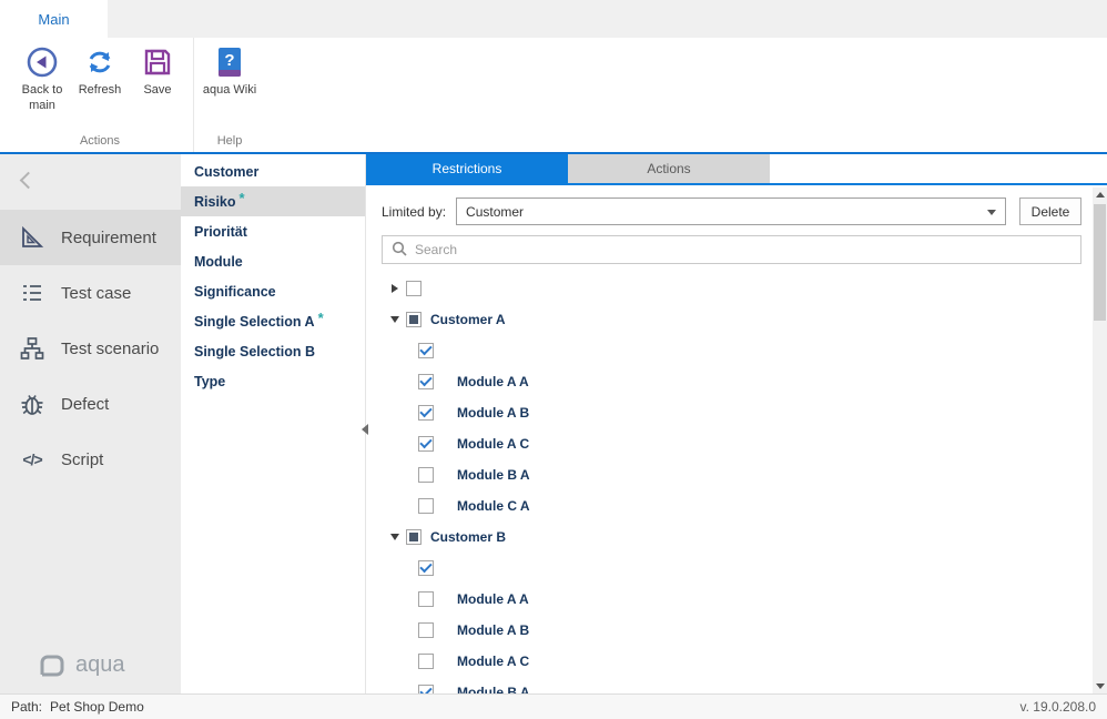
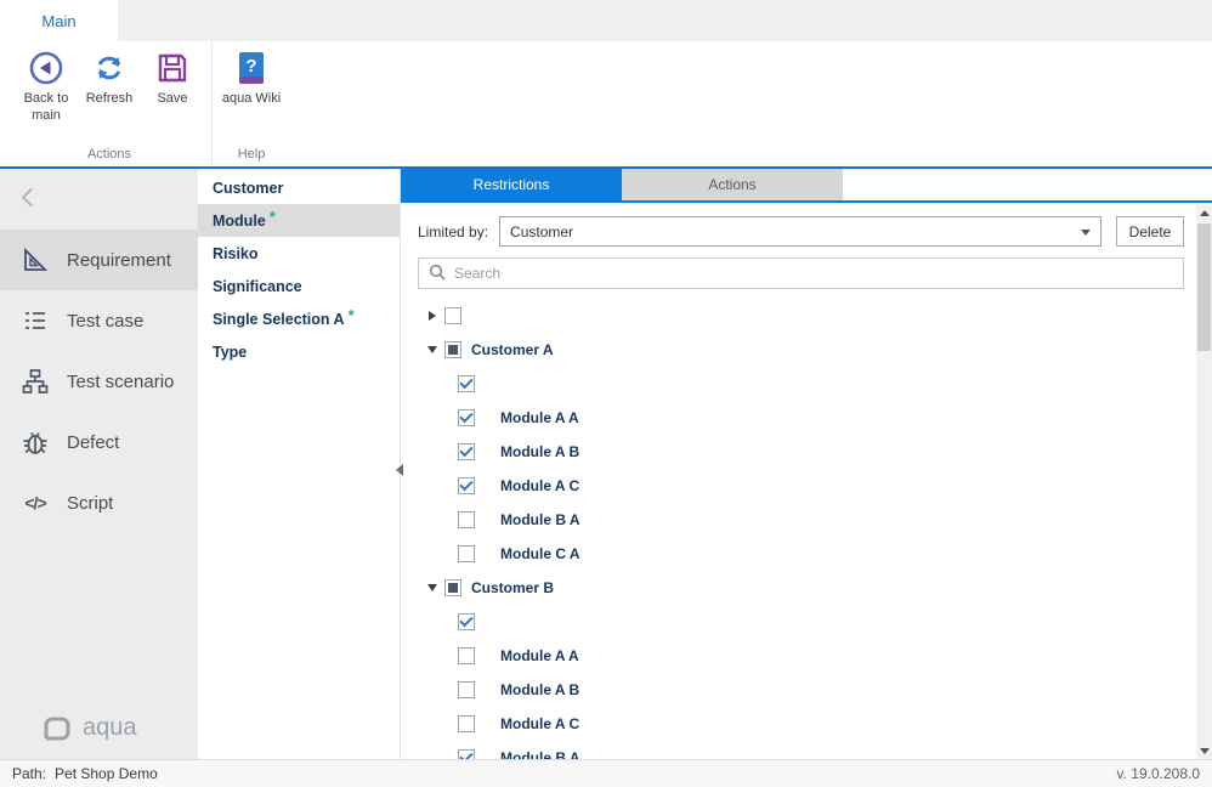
  Main
  Back to main
  Refresh
  Save
  Actions
  ?
  aqua Wiki
  Help
  Requirement
  Test case
  Test scenario
  Defect
  </>
  Script
  aqua
  Customer
- Risiko
+ Module
  *
- Priorität
- Module
+ Risiko
  Significance
  Single Selection A
  *
- Single Selection B
  Type
  Restrictions
  Actions
  Limited by:
  Customer
  Delete
  Search
  Customer A
  Module A A
  Module A B
  Module A C
  Module B A
  Module C A
  Customer B
  Module A A
  Module A B
  Module A C
  Module B A
  Path:
  Pet Shop Demo
  v. 19.0.208.0
